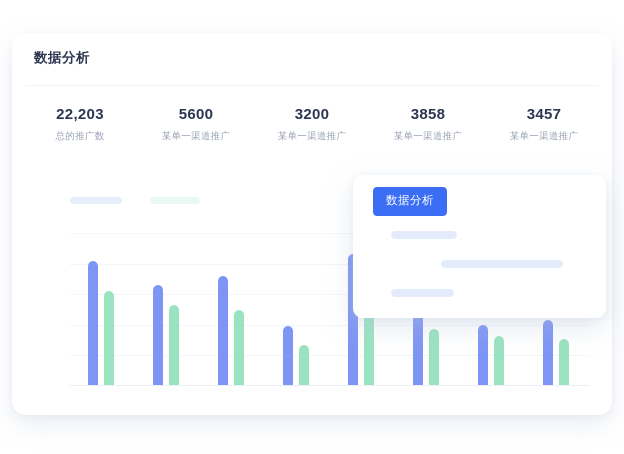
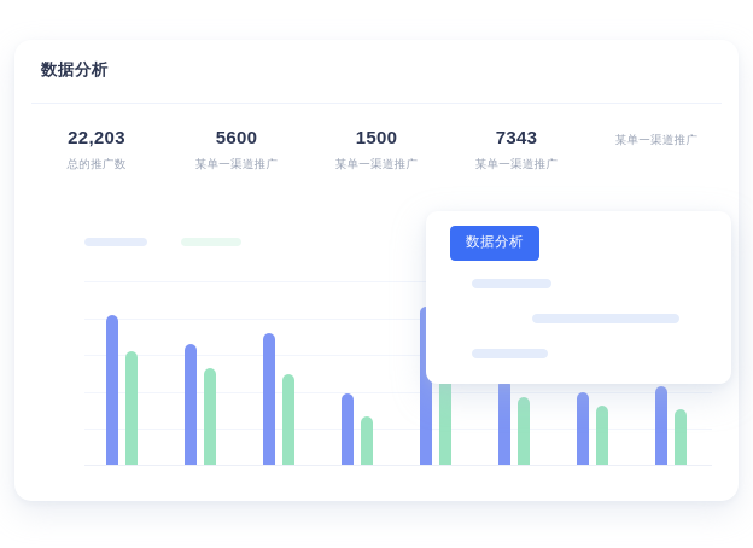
  数据分析
  22,203
  总的推广数
  5600
  某单一渠道推广
- 3200
+ 1500
  某单一渠道推广
- 3858
+ 7343
  某单一渠道推广
- 3457
  某单一渠道推广
  数据分析
